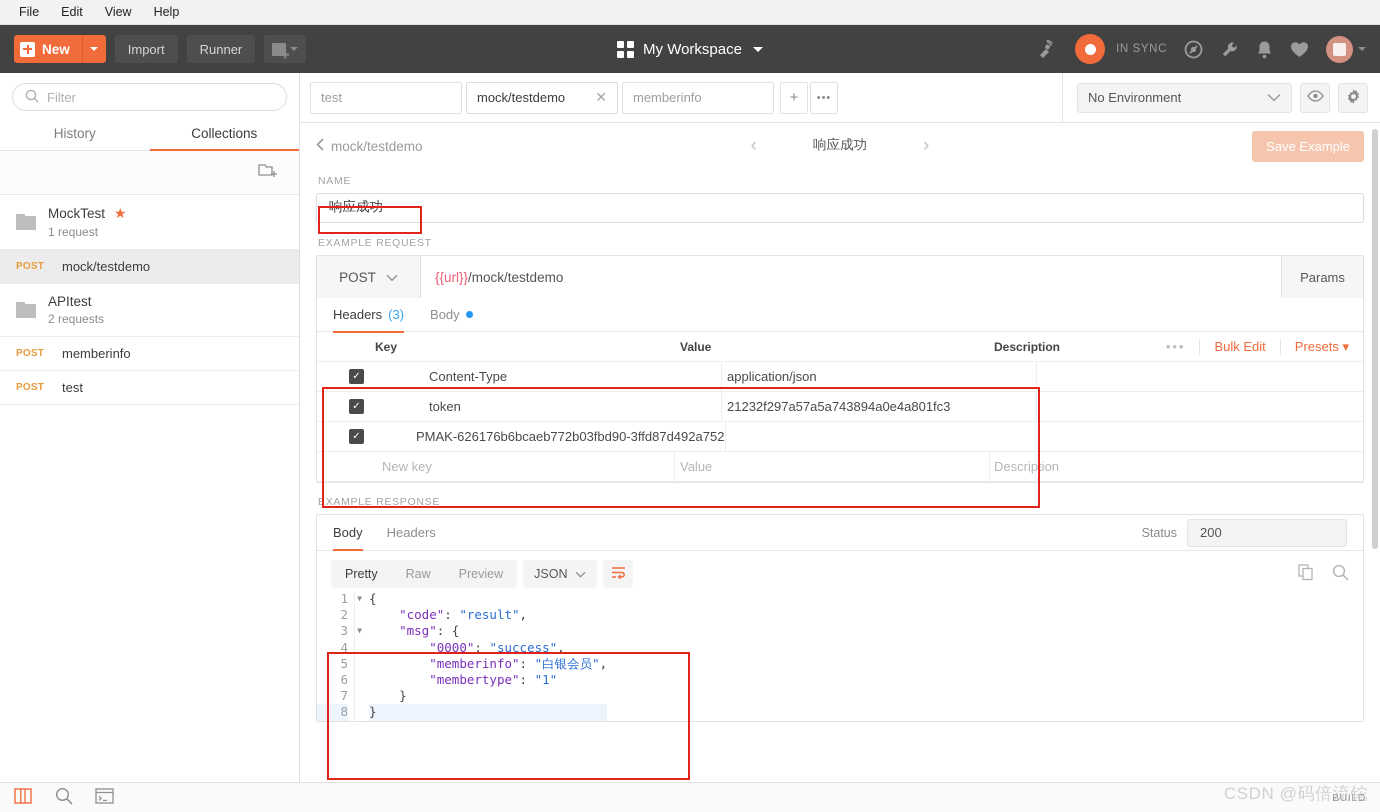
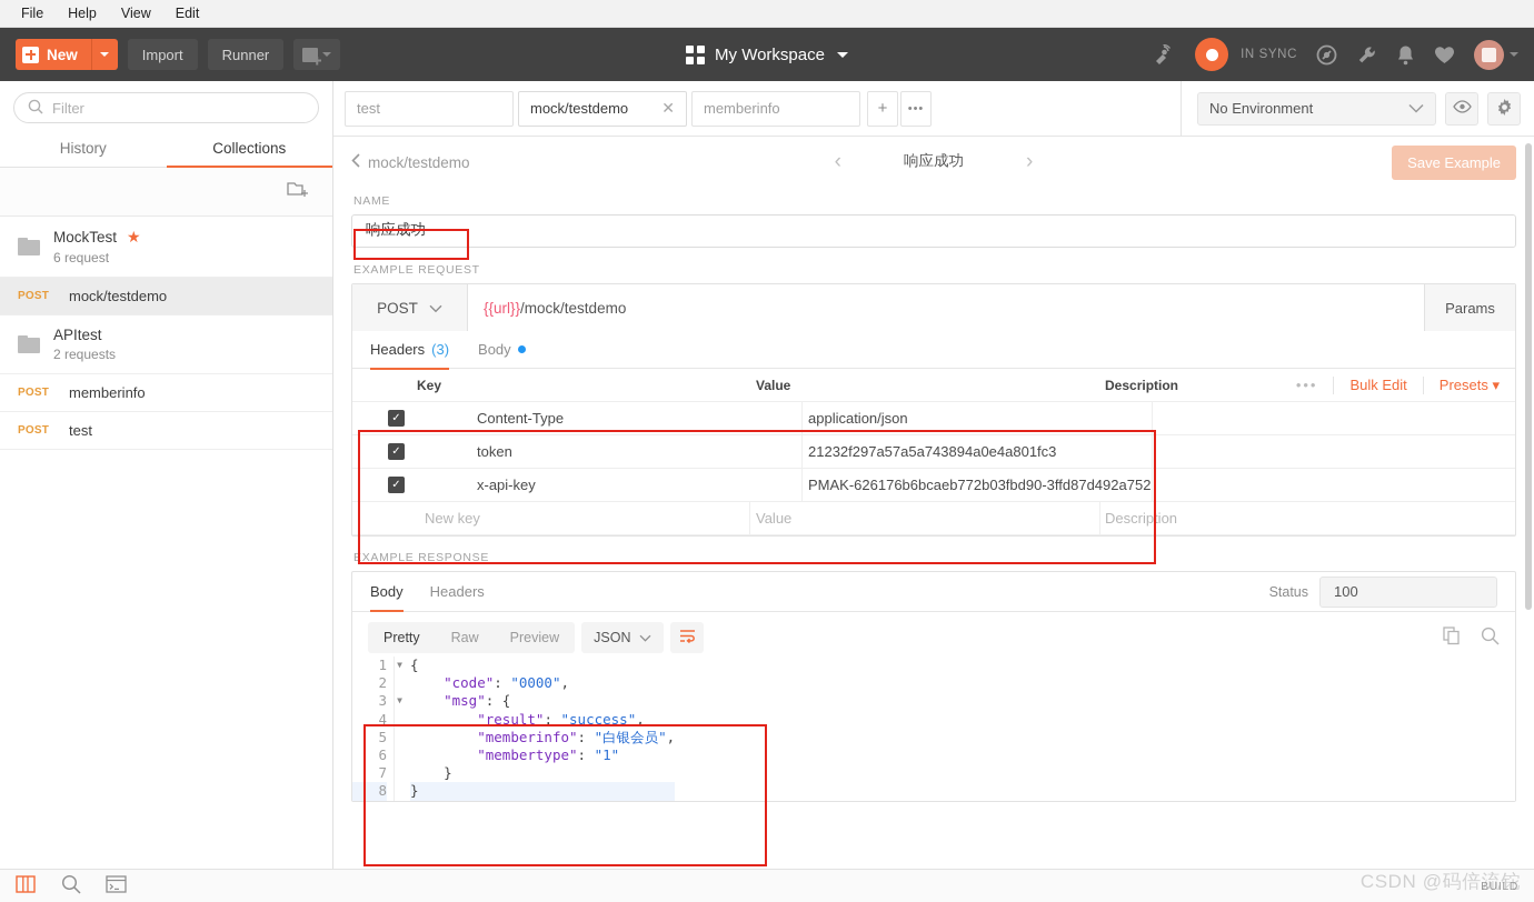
  File
- Edit
+ Help
  View
- Help
+ Edit
  New
  Import
  Runner
  My Workspace
  IN SYNC
  Filter
  History
  Collections
  MockTest
  ★
- 1 request
+ 6 request
  POST
  mock/testdemo
  APItest
  2 requests
  POST
  memberinfo
  POST
  test
  test
  mock/testdemo
  ✕
  memberinfo
  +
  •••
  No Environment
  mock/testdemo
  ‹
  响应成功
  ›
  Save Example
  NAME
  响应成功
  EXAMPLE REQUEST
  POST
  {{url}}
  /mock/testdemo
  Params
  Headers
  (3)
  Body
  Key
  Value
  Description
  •••
  Bulk Edit
  Presets ▾
  ✓
  Content-Type
  application/json
  ✓
  token
  21232f297a57a5a743894a0e4a801fc3
  ✓
+ x-api-key
  PMAK-626176b6bcaeb772b03fbd90-3ffd87d492a752
  New key
  Value
  Description
  EXAMPLE RESPONSE
  Body
  Headers
  Status
- 200
+ 100
  Pretty
  Raw
  Preview
  JSON
  1
  ▼
  2
  3
  ▼
  4
  5
  6
  7
  8
  {
- "code": "result",
+ "code": "0000",
  "msg": {
- "0000": "success",
+ "result": "success",
  "memberinfo": "白银会员",
  "membertype": "1"
  }
  }
  BUILD
  CSDN @码倍流铊
